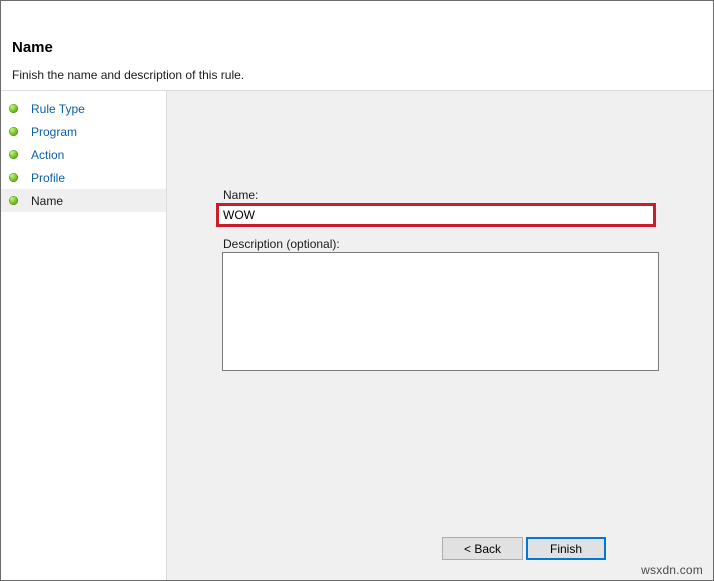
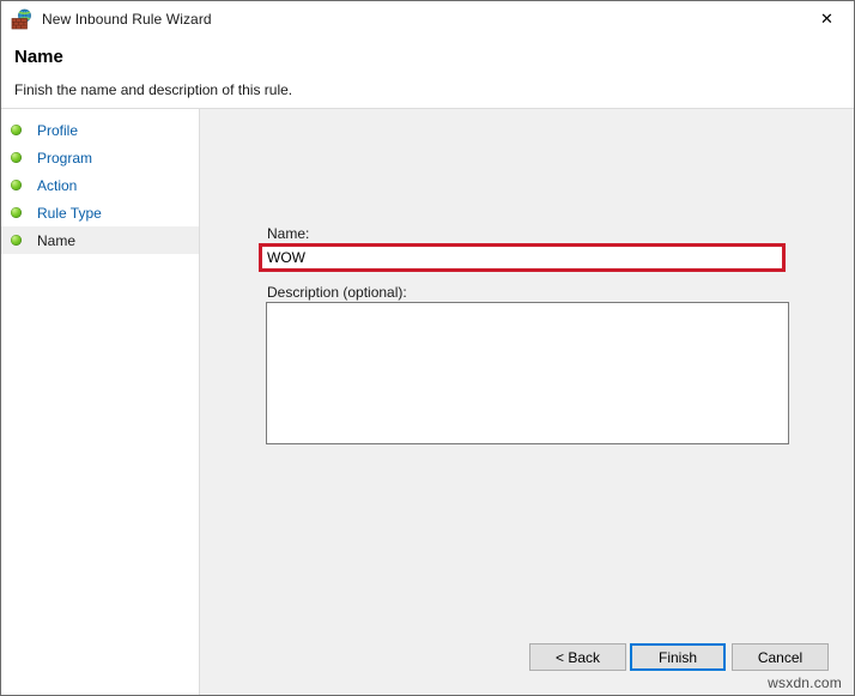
+ New Inbound Rule Wizard
+ ✕
  Name
  Finish the name and description of this rule.
- Rule Type
+ Profile
  Program
  Action
- Profile
+ Rule Type
  Name
  Name:
  WOW
  Description (optional):
  < Back
  Finish
+ Cancel
  wsxdn.com
